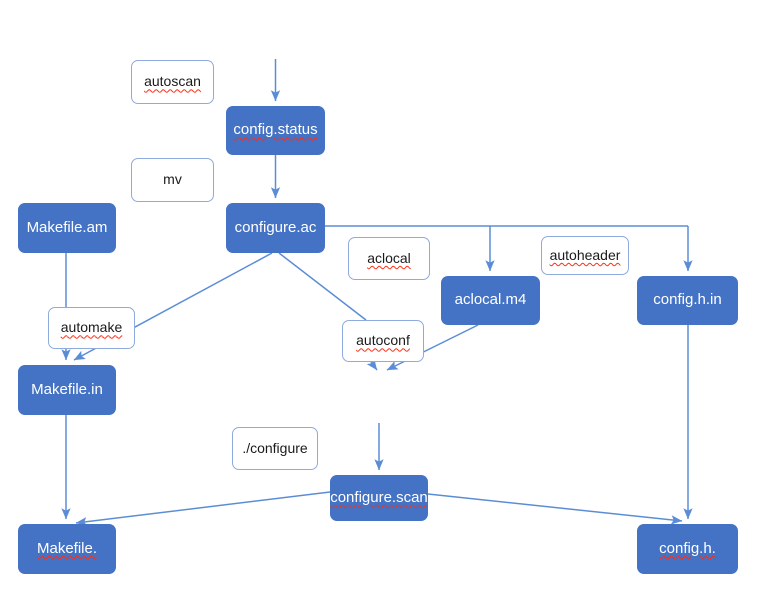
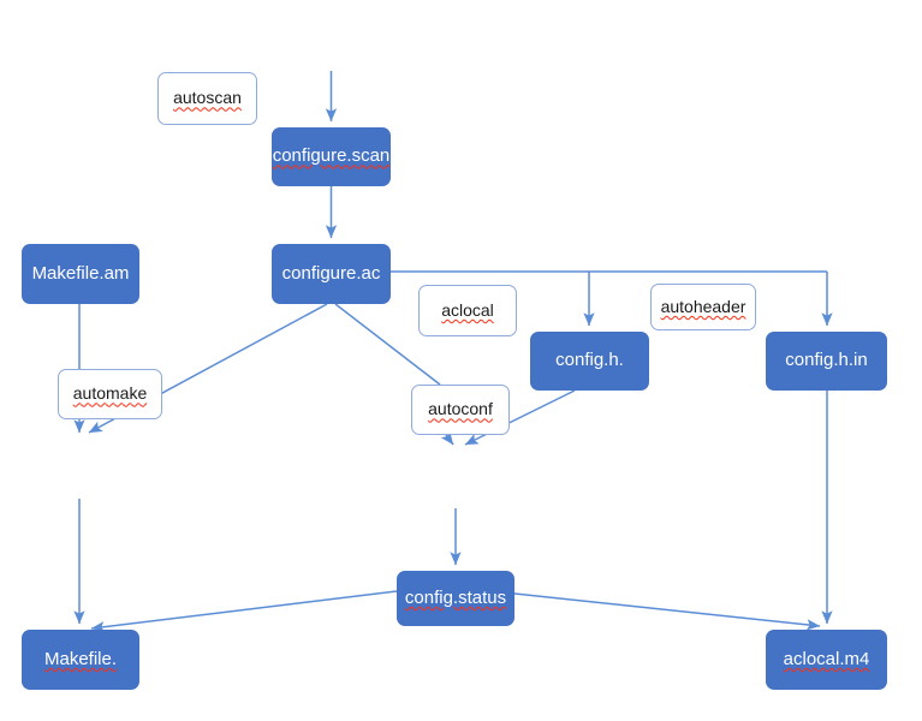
  autoscan
- config.status
+ configure.scan
- mv
  Makefile.am
  configure.ac
  aclocal
  autoheader
- aclocal.m4
+ config.h.
  config.h.in
  automake
  autoconf
- Makefile.in
- ./configure
- configure.scan
+ config.status
  Makefile.
- config.h.
+ aclocal.m4
